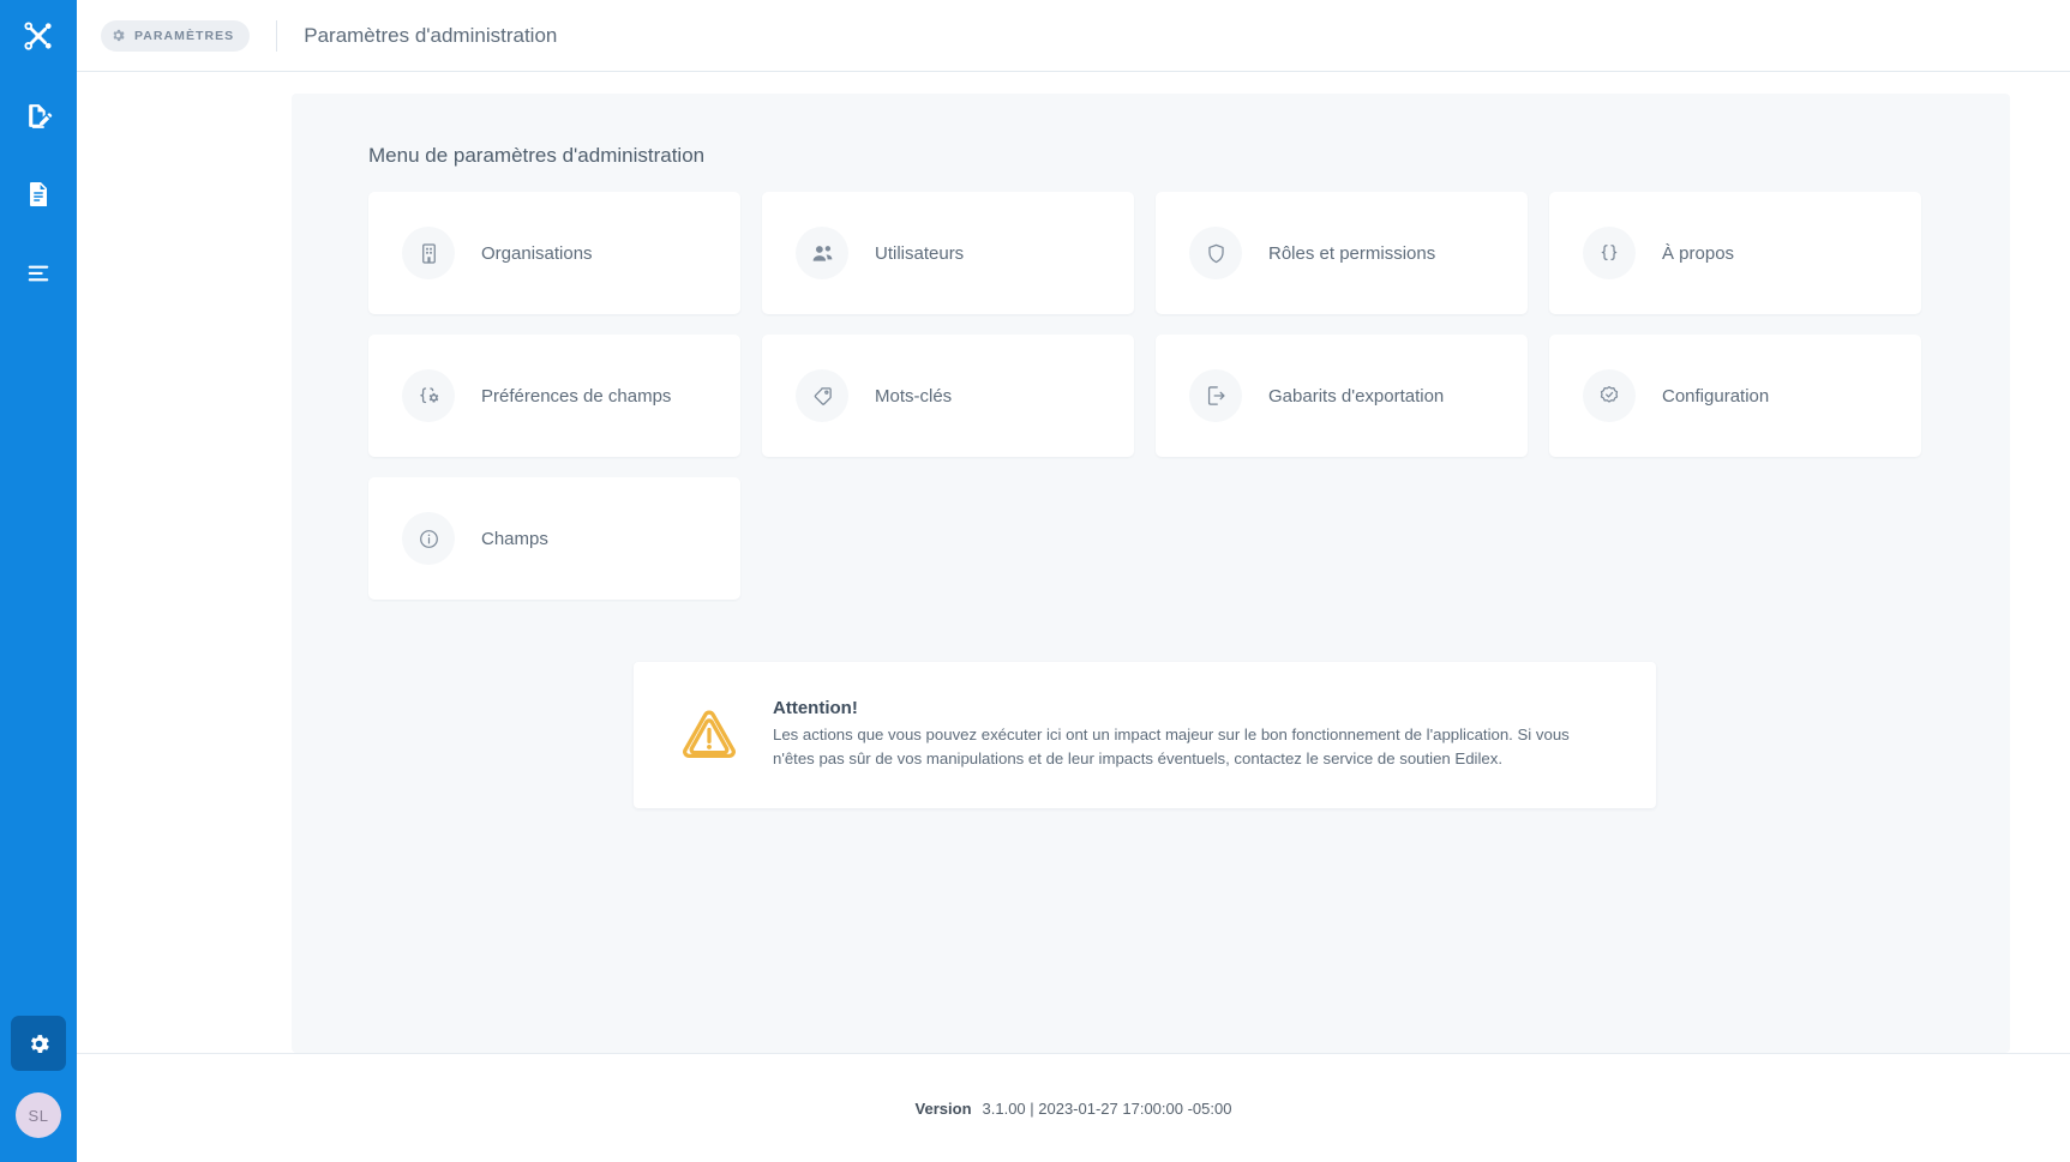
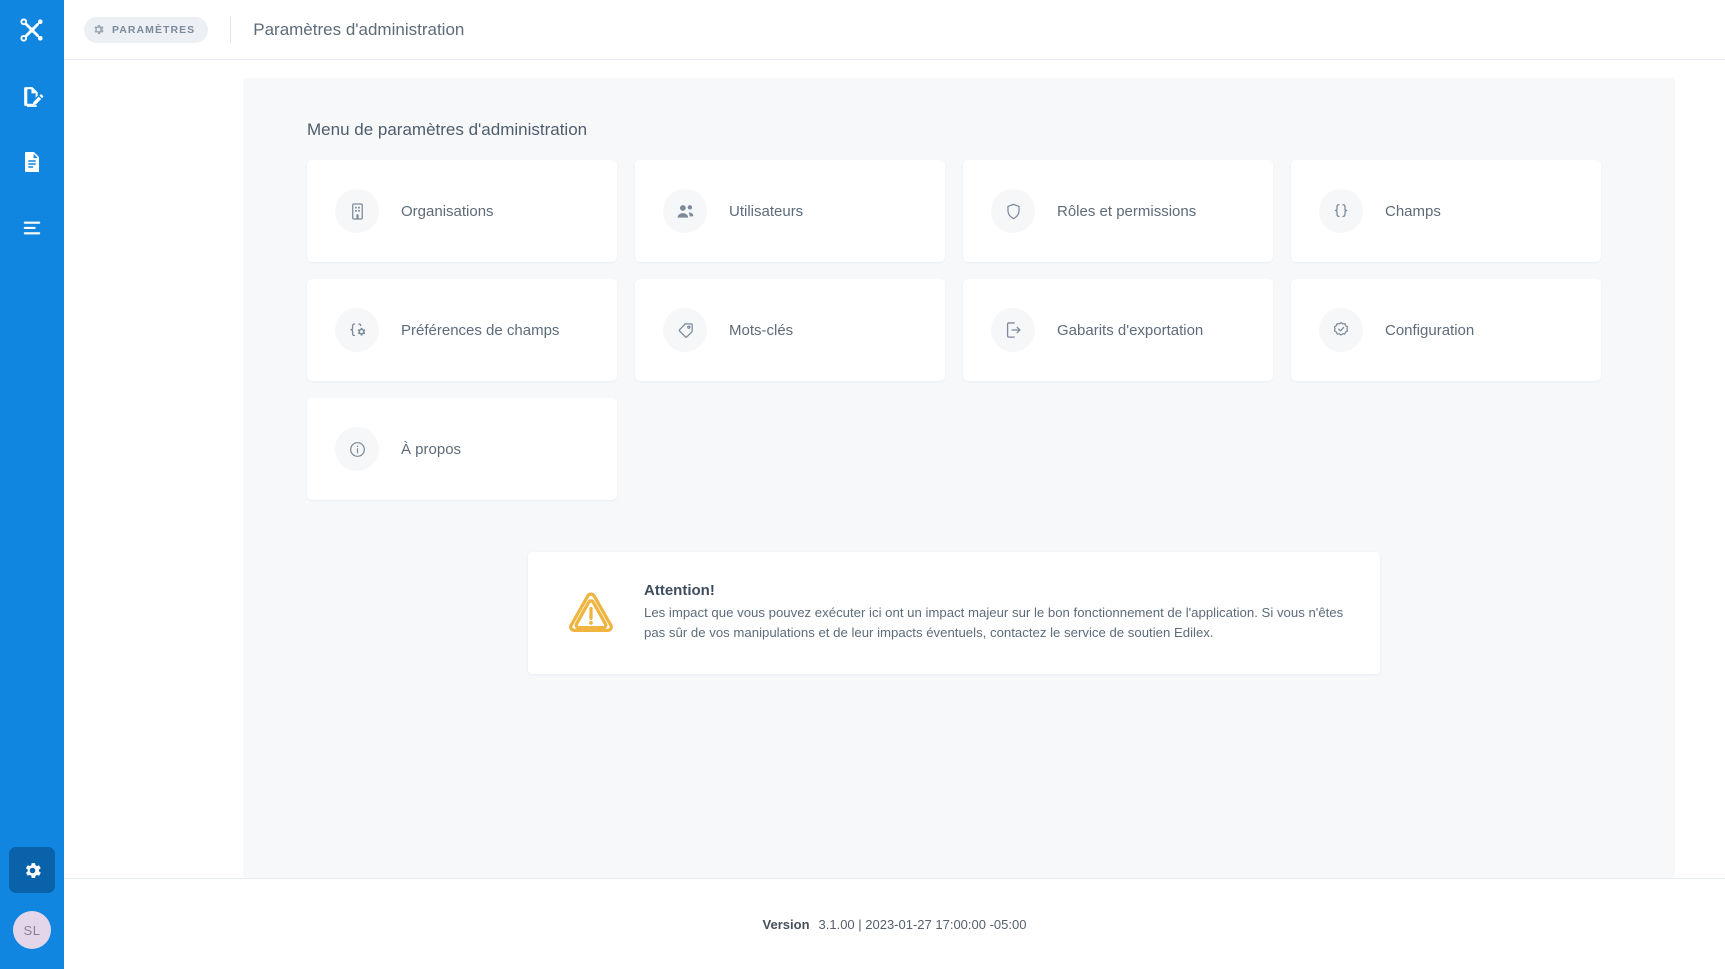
  SL
  PARAMÈTRES
  Paramètres d'administration
  Menu de paramètres d'administration
  Organisations
  Utilisateurs
  Rôles et permissions
- À propos
+ Champs
  Préférences de champs
  Mots-clés
  Gabarits d'exportation
  Configuration
- Champs
+ À propos
  Attention!
- Les actions que vous pouvez exécuter ici ont un impact majeur sur le bon fonctionnement de l'application. Si vous n'êtes pas sûr de vos manipulations et de leur impacts éventuels, contactez le service de soutien Edilex.
+ Les impact que vous pouvez exécuter ici ont un impact majeur sur le bon fonctionnement de l'application. Si vous n'êtes pas sûr de vos manipulations et de leur impacts éventuels, contactez le service de soutien Edilex.
  Version
  3.1.00 | 2023-01-27 17:00:00 -05:00
